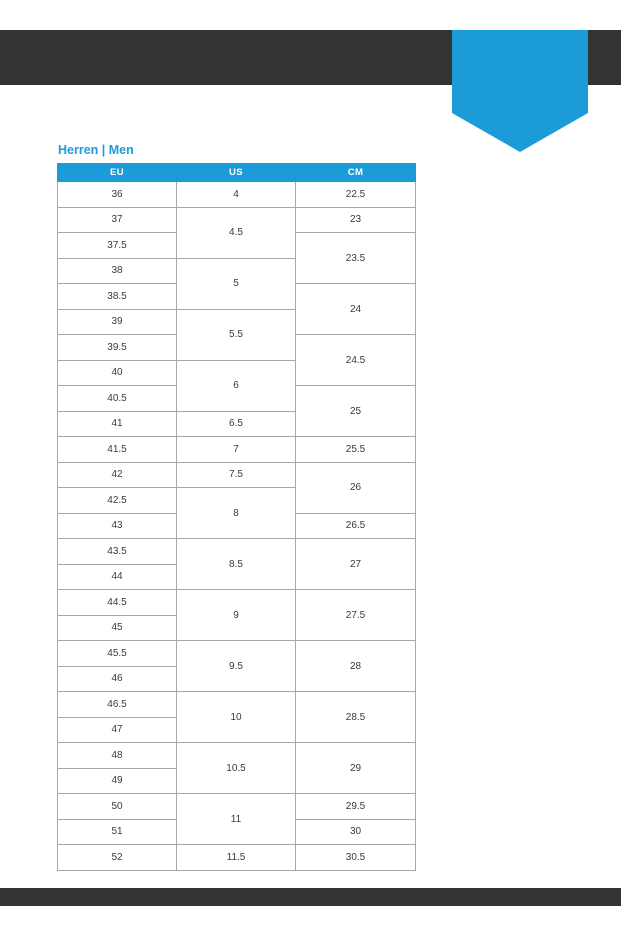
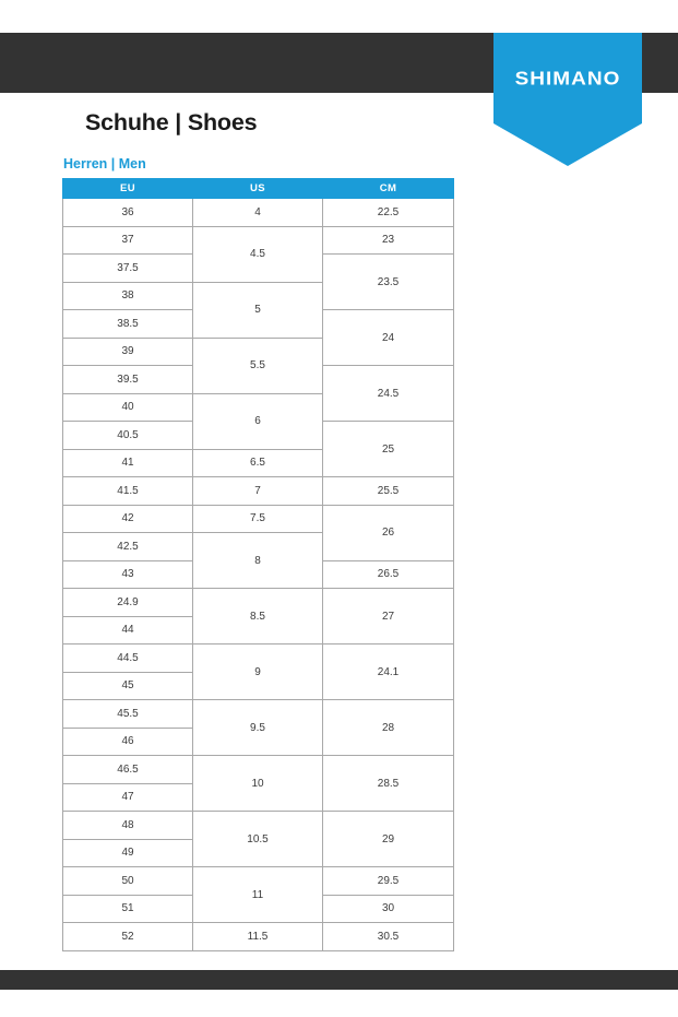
+ Schuhe | Shoes
+ SHIMANO
  Herren | Men
  EU	US	CM
  36	4	22.5
  37	4.5	23
  37.5	23.5
  38	5
  38.5	24
  39	5.5
  39.5	24.5
  40	6
  40.5	25
  41	6.5
  41.5	7	25.5
  42	7.5	26
  42.5	8
  43	26.5
- 43.5	8.5	27
+ 24.9	8.5	27
  44
- 44.5	9	27.5
+ 44.5	9	24.1
  45
  45.5	9.5	28
  46
  46.5	10	28.5
  47
  48	10.5	29
  49
  50	11	29.5
  51	30
  52	11.5	30.5
